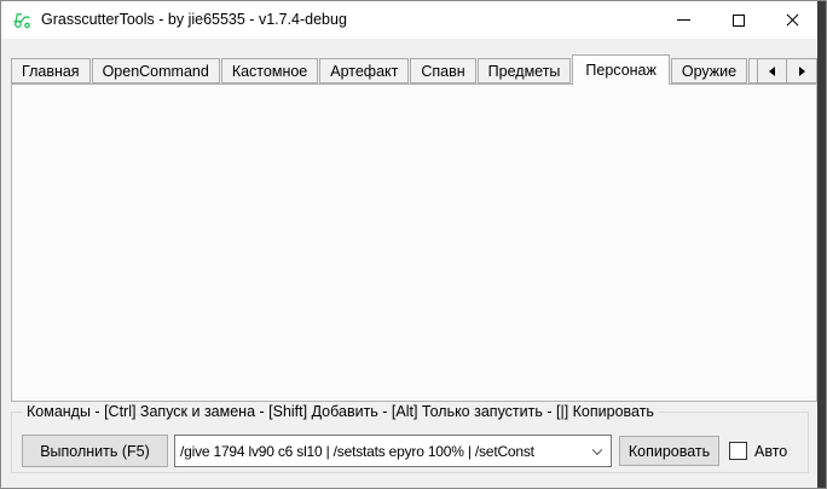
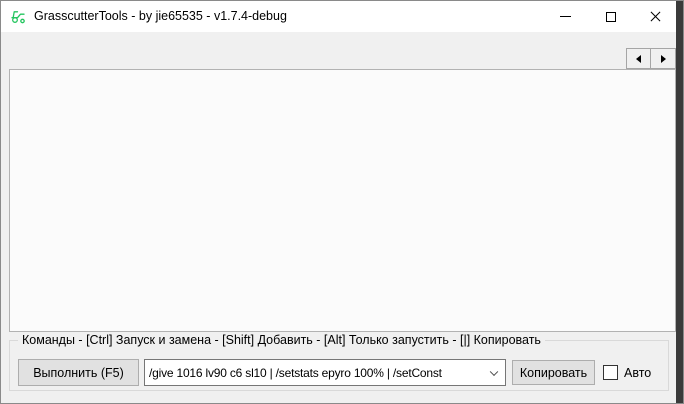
  GrasscutterTools - by jie65535 - v1.7.4-debug
- Главная
- OpenCommand
- Кастомное
- Артефакт
- Спавн
- Предметы
- Персонаж
- Оружие
  Команды - [Ctrl] Запуск и замена - [Shift] Добавить - [Alt] Только запустить - [|] Копировать
  Выполнить (F5)
- /give 1794 lv90 c6 sl10 | /setstats epyro 100% | /setConst
+ /give 1016 lv90 c6 sl10 | /setstats epyro 100% | /setConst
  Копировать
  Авто
